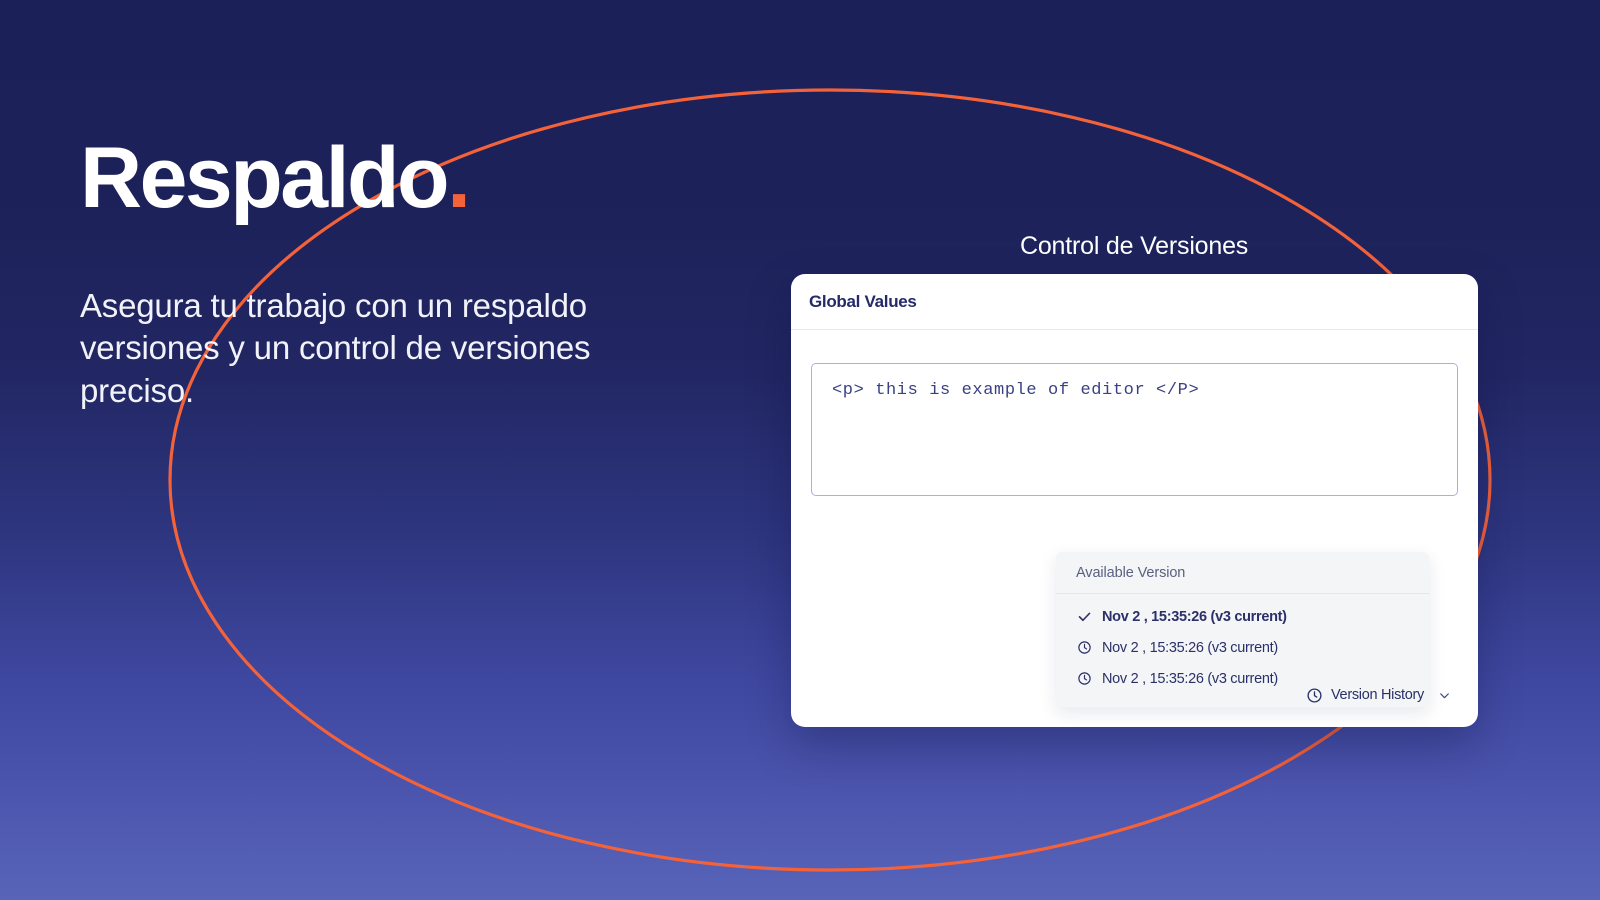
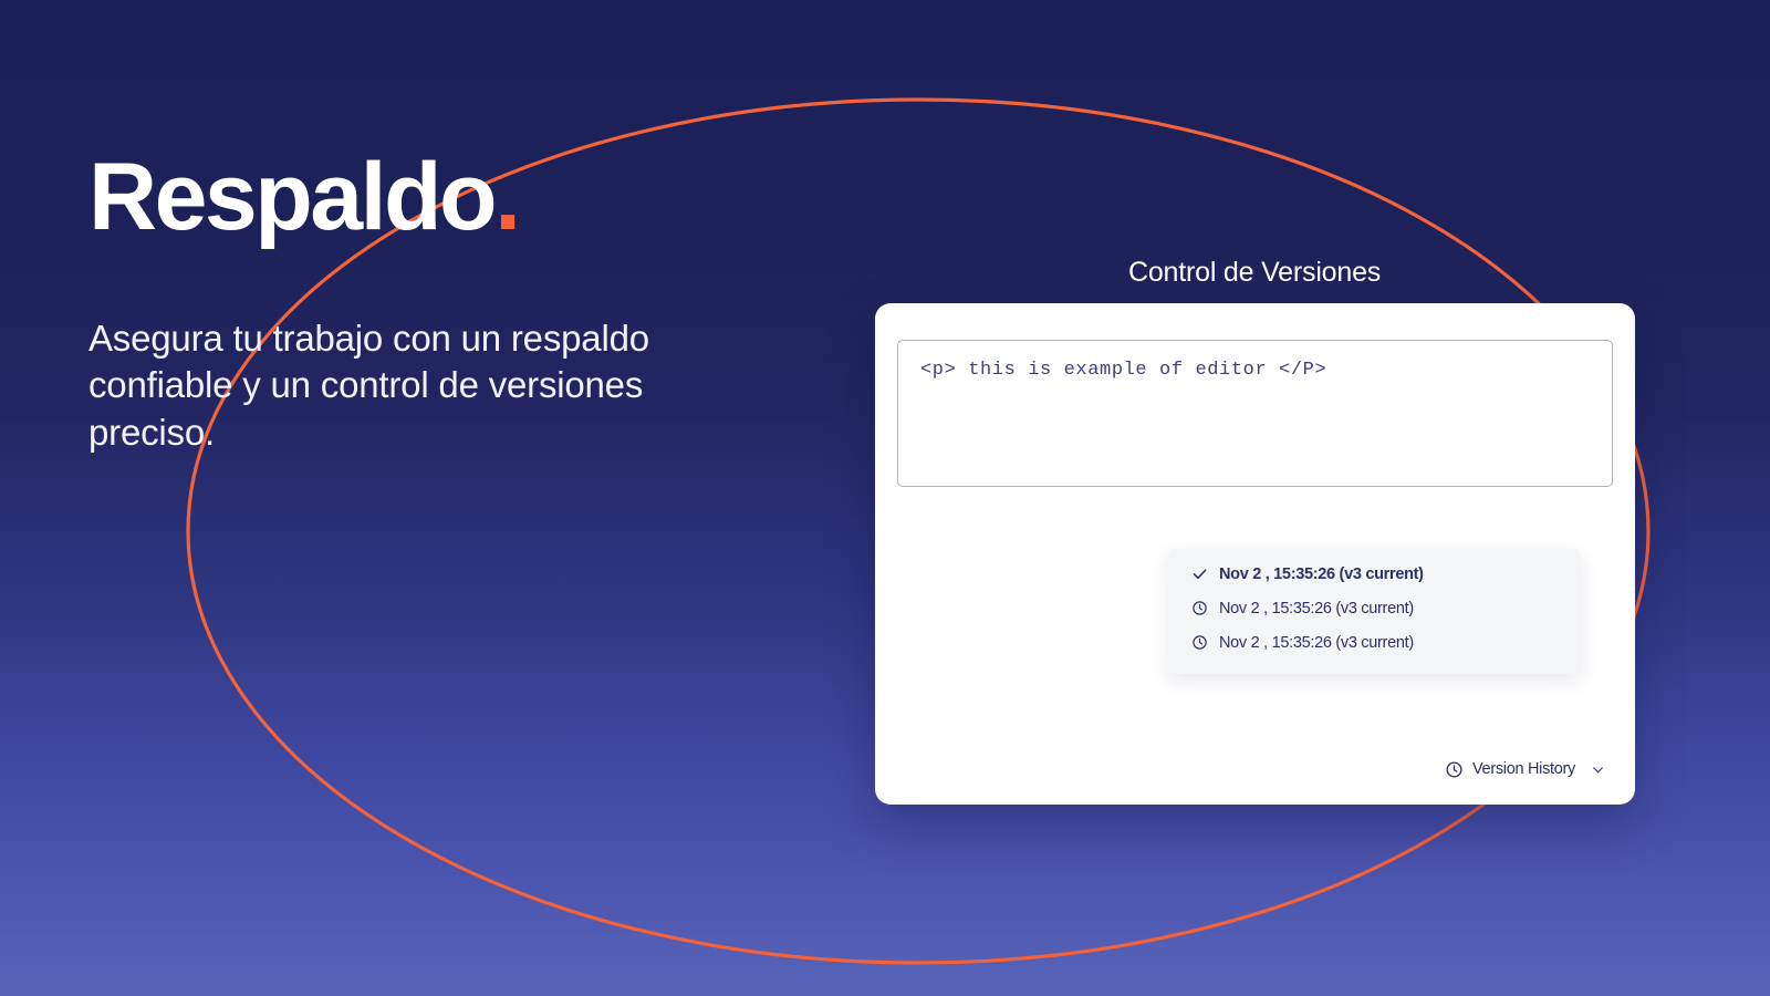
  Respaldo.
- Asegura tu trabajo con un respaldo versiones y un control de versiones preciso.
+ Asegura tu trabajo con un respaldo confiable y un control de versiones preciso.
  Control de Versiones
- Global Values
  <p> this is example of editor </P>
- Available Version
  Nov 2 , 15:35:26 (v3 current)
  Nov 2 , 15:35:26 (v3 current)
  Nov 2 , 15:35:26 (v3 current)
  Version History
